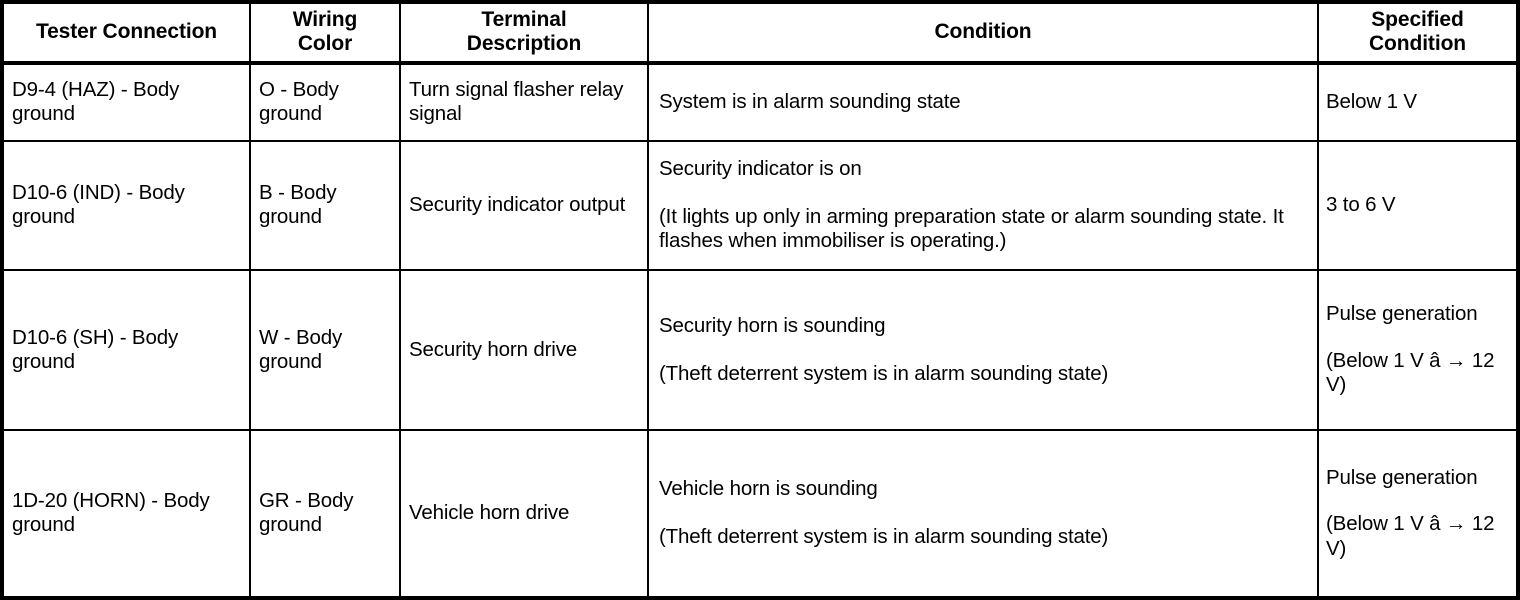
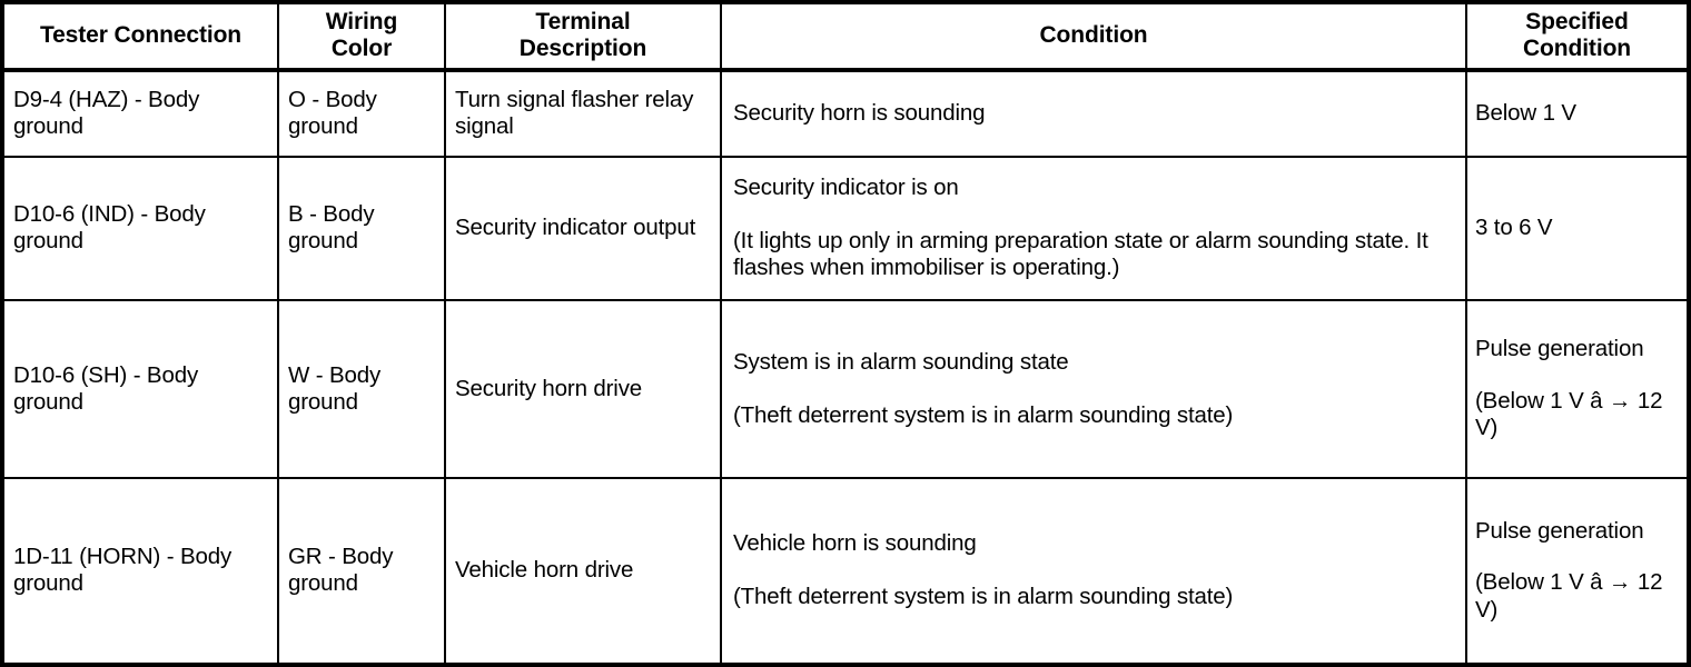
  Tester Connection	Wiring Color	Terminal Description	Condition	Specified Condition
- D9-4 (HAZ) - Body ground	O - Body ground	Turn signal flasher relay signal	System is in alarm sounding state	Below 1 V
+ D9-4 (HAZ) - Body ground	O - Body ground	Turn signal flasher relay signal	Security horn is sounding	Below 1 V
  D10-6 (IND) - Body ground	B - Body ground	Security indicator output	Security indicator is on (It lights up only in arming preparation state or alarm sounding state. It flashes when immobiliser is operating.)	3 to 6 V
- D10-6 (SH) - Body ground	W - Body ground	Security horn drive	Security horn is sounding (Theft deterrent system is in alarm sounding state)	Pulse generation (Below 1 V â → 12 V)
+ D10-6 (SH) - Body ground	W - Body ground	Security horn drive	System is in alarm sounding state (Theft deterrent system is in alarm sounding state)	Pulse generation (Below 1 V â → 12 V)
- 1D-20 (HORN) - Body ground	GR - Body ground	Vehicle horn drive	Vehicle horn is sounding (Theft deterrent system is in alarm sounding state)	Pulse generation (Below 1 V â → 12 V)
+ 1D-11 (HORN) - Body ground	GR - Body ground	Vehicle horn drive	Vehicle horn is sounding (Theft deterrent system is in alarm sounding state)	Pulse generation (Below 1 V â → 12 V)
